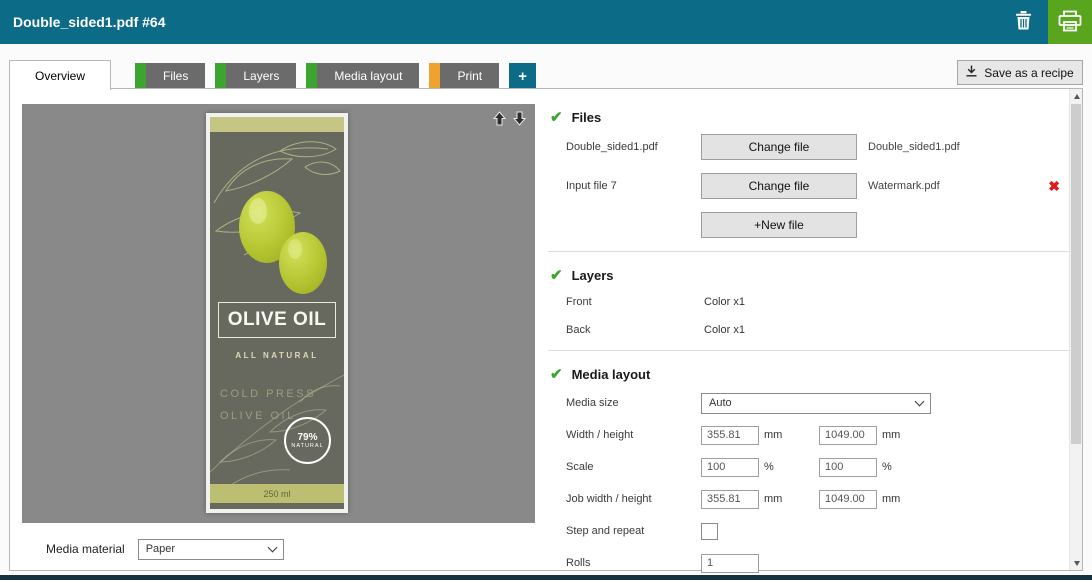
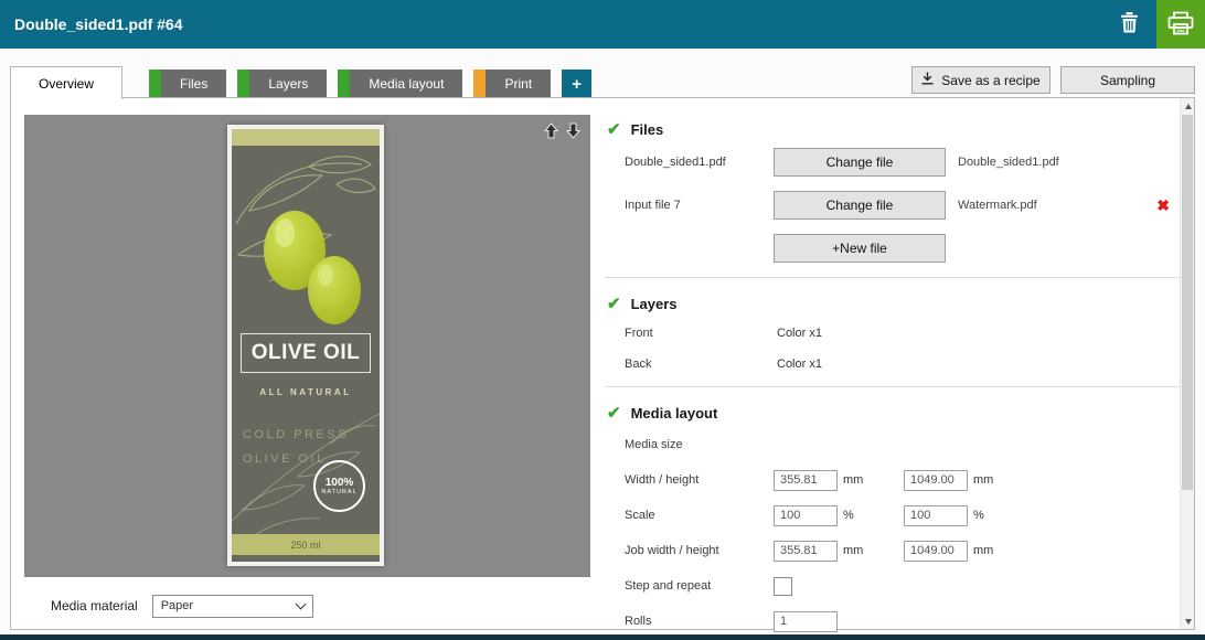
  Double_sided1.pdf #64
  Overview
  Files
  Layers
  Media layout
  Print
  +
  Save as a recipe
+ Sampling
  OLIVE OIL
  ALL NATURAL
  COLD PRESS
  OLIVE OIL
- 79%
+ 100%
  250 ml
  Media material
  Paper
  ✔
  Files
  Double_sided1.pdf
  Change file
  Double_sided1.pdf
  Input file 7
  Change file
  Watermark.pdf
  ✖
  +New file
  ✔
  Layers
  Front
  Color x1
  Back
  Color x1
  ✔
  Media layout
  Media size
- Auto
  Width / height
  355.81
  mm
  1049.00
  mm
  Scale
  100
  %
  100
  %
  Job width / height
  355.81
  mm
  1049.00
  mm
  Step and repeat
  Rolls
  1
